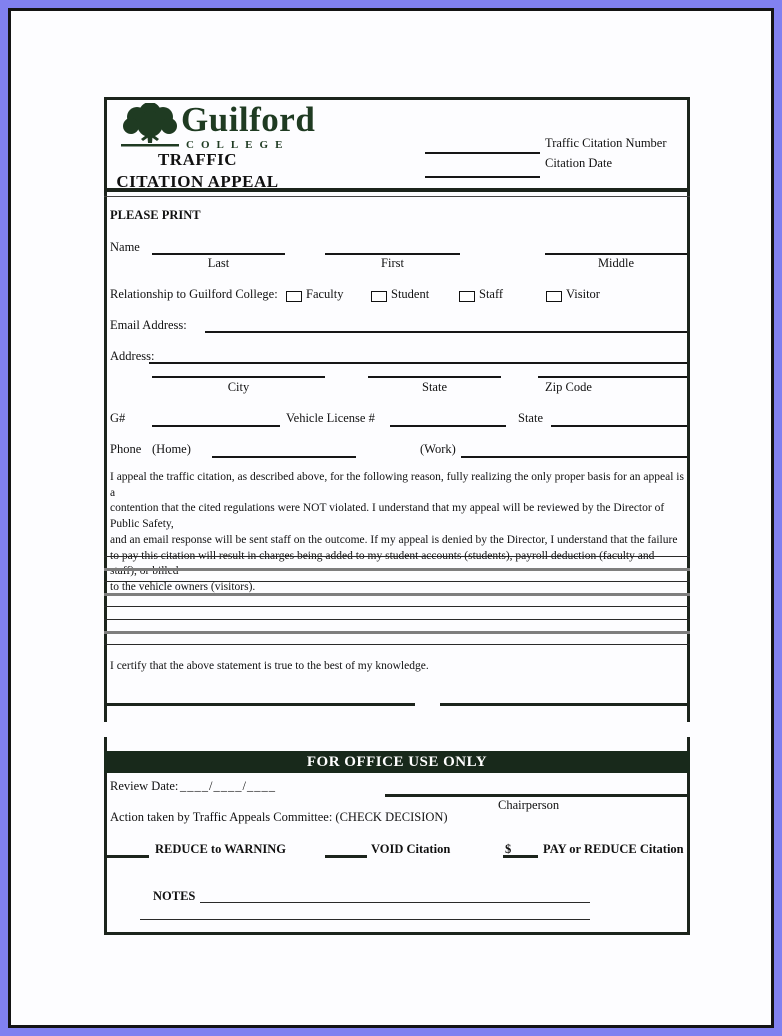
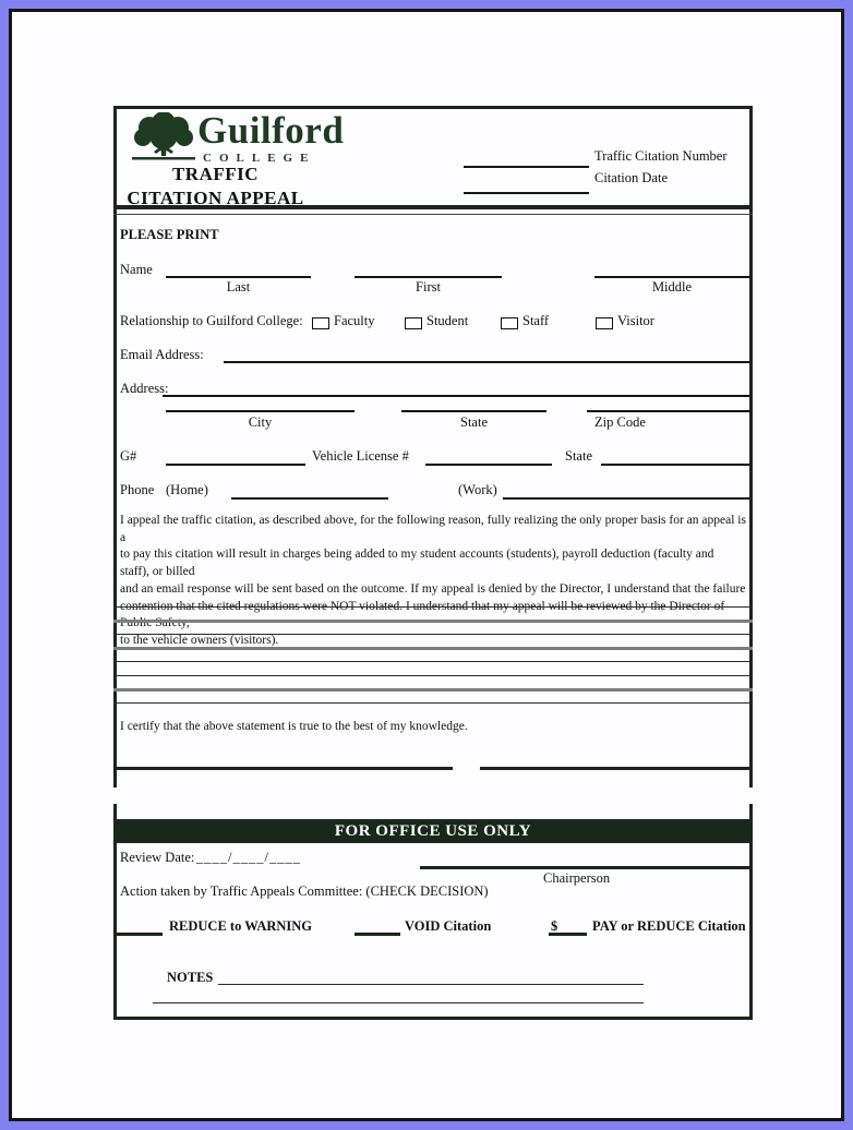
  Guilford
  COLLEGE
  TRAFFIC
  CITATION APPEAL
  Traffic Citation Number
  Citation Date
  PLEASE PRINT
  Name
  Last
  First
  Middle
  Relationship to Guilford College:
  Faculty
  Student
  Staff
  Visitor
  Email Address:
  Address:
  City
  State
  Zip Code
  G#
  Vehicle License #
  State
  Phone
  (Home)
  (Work)
  I appeal the traffic citation, as described above, for the following reason, fully realizing the only proper basis for an appeal is a
- contention that the cited regulations were NOT violated. I understand that my appeal will be reviewed by the Director of Public Safety,
+ to pay this citation will result in charges being added to my student accounts (students), payroll deduction (faculty and staff), or billed
- and an email response will be sent staff on the outcome. If my appeal is denied by the Director, I understand that the failure
+ and an email response will be sent based on the outcome. If my appeal is denied by the Director, I understand that the failure
- to pay this citation will result in charges being added to my student accounts (students), payroll deduction (faculty and staff), or billed
+ contention that the cited regulations were NOT violated. I understand that my appeal will be reviewed by the Director of Public Safety,
  to the vehicle owners (visitors).
  I certify that the above statement is true to the best of my knowledge.
  FOR OFFICE USE ONLY
  Review Date:
  ____/____/____
  Chairperson
  Action taken by Traffic Appeals Committee: (CHECK DECISION)
  REDUCE to WARNING
  VOID Citation
  $
  PAY or REDUCE Citation
  NOTES
